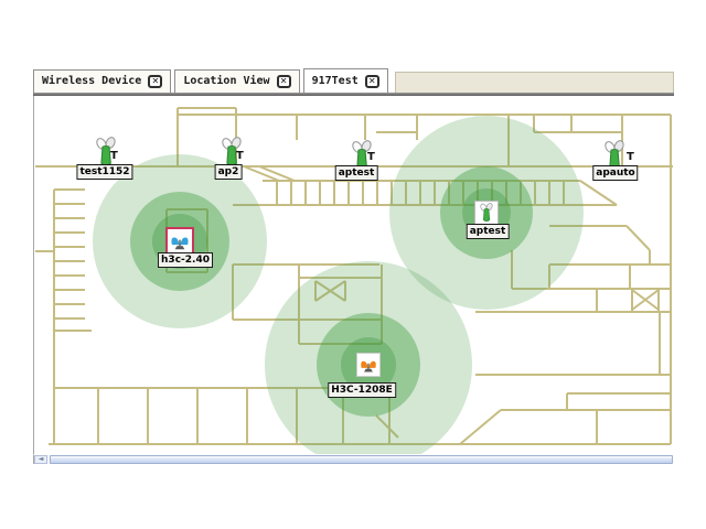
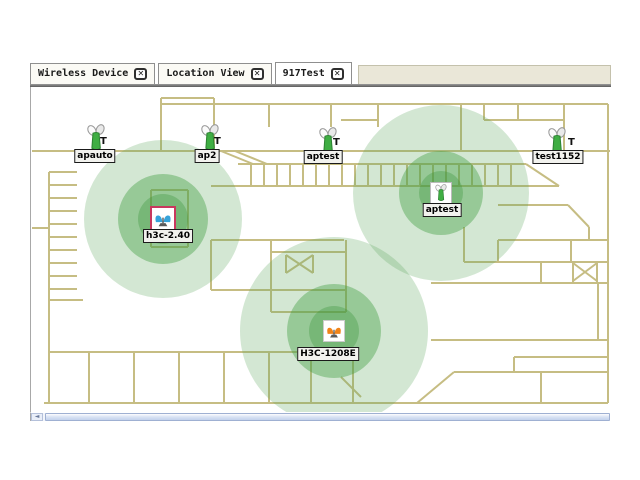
  Wireless Device
  ✕
  Location View
  ✕
  917Test
  ✕
  h3c-2.40
  aptest
  H3C-1208E
  T
- test1152
+ apauto
  T
  ap2
  T
  aptest
  T
- apauto
+ test1152
